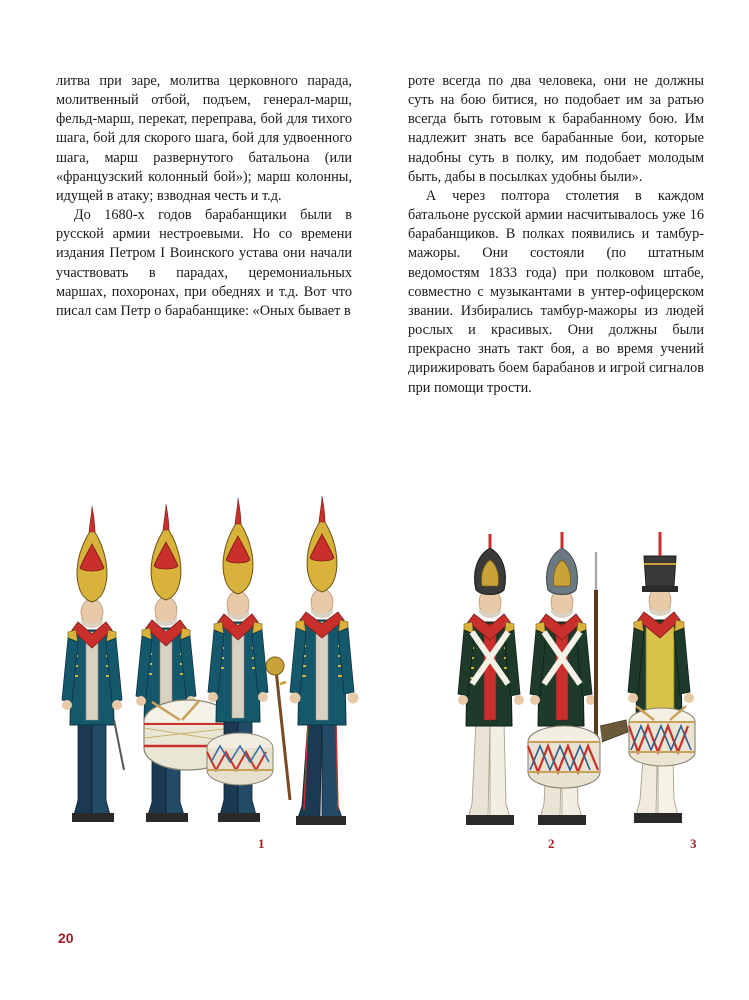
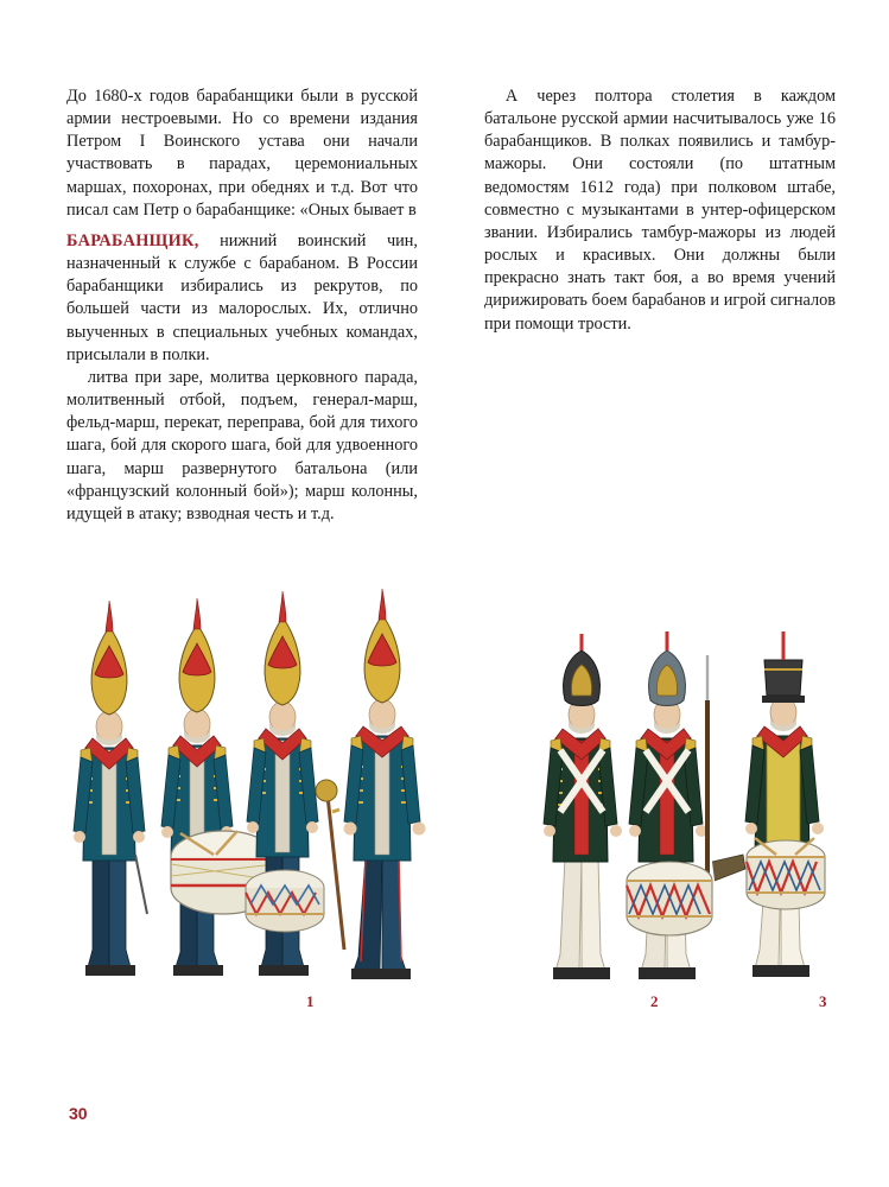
- литва при заре, молитва церковного парада, молитвенный отбой, подъем, генерал-марш, фельд-марш, перекат, переправа, бой для тихого шага, бой для скорого шага, бой для удвоенного шага, марш развернутого батальона (или «французский колонный бой»); марш колонны, идущей в атаку; взводная честь и т.д.
+ До 1680-х годов барабанщики были в русской армии нестроевыми. Но со времени издания Петром I Воинского устава они начали участвовать в парадах, церемониальных маршах, похоронах, при обеднях и т.д. Вот что писал сам Петр о барабанщике: «Оных бывает в
+ БАРАБАНЩИК, нижний воинский чин, назначенный к службе с барабаном. В России барабанщики избирались из рекрутов, по большей части из малорослых. Их, отлично выученных в специальных учебных командах, присылали в полки.
- До 1680-х годов барабанщики были в русской армии нестроевыми. Но со времени издания Петром I Воинского устава они начали участвовать в парадах, церемониальных маршах, похоронах, при обеднях и т.д. Вот что писал сам Петр о барабанщике: «Оных бывает в
+ литва при заре, молитва церковного парада, молитвенный отбой, подъем, генерал-марш, фельд-марш, перекат, переправа, бой для тихого шага, бой для скорого шага, бой для удвоенного шага, марш развернутого батальона (или «французский колонный бой»); марш колонны, идущей в атаку; взводная честь и т.д.
- роте всегда по два человека, они не должны суть на бою битися, но подобает им за ратью всегда быть готовым к барабанному бою. Им надлежит знать все барабанные бои, которые надобны суть в полку, им подобает молодым быть, дабы в посылках удобны были».
- А через полтора столетия в каждом батальоне русской армии насчитывалось уже 16 барабанщиков. В полках появились и тамбур-мажоры. Они состояли (по штатным ведомостям 1833 года) при полковом штабе, совместно с музыкантами в унтер-офицерском звании. Избирались тамбур-мажоры из людей рослых и красивых. Они должны были прекрасно знать такт боя, а во время учений дирижировать боем барабанов и игрой сигналов при помощи трости.
+ А через полтора столетия в каждом батальоне русской армии насчитывалось уже 16 барабанщиков. В полках появились и тамбур-мажоры. Они состояли (по штатным ведомостям 1612 года) при полковом штабе, совместно с музыкантами в унтер-офицерском звании. Избирались тамбур-мажоры из людей рослых и красивых. Они должны были прекрасно знать такт боя, а во время учений дирижировать боем барабанов и игрой сигналов при помощи трости.
  1
  2
  3
- 20
+ 30
